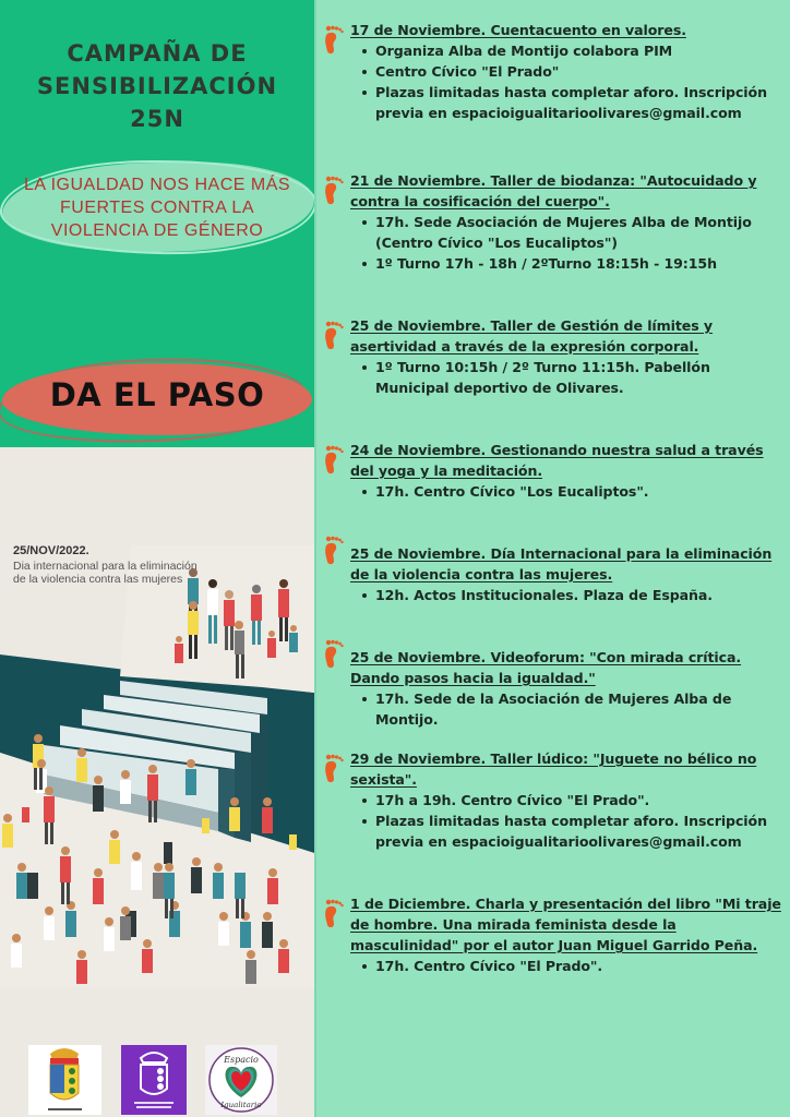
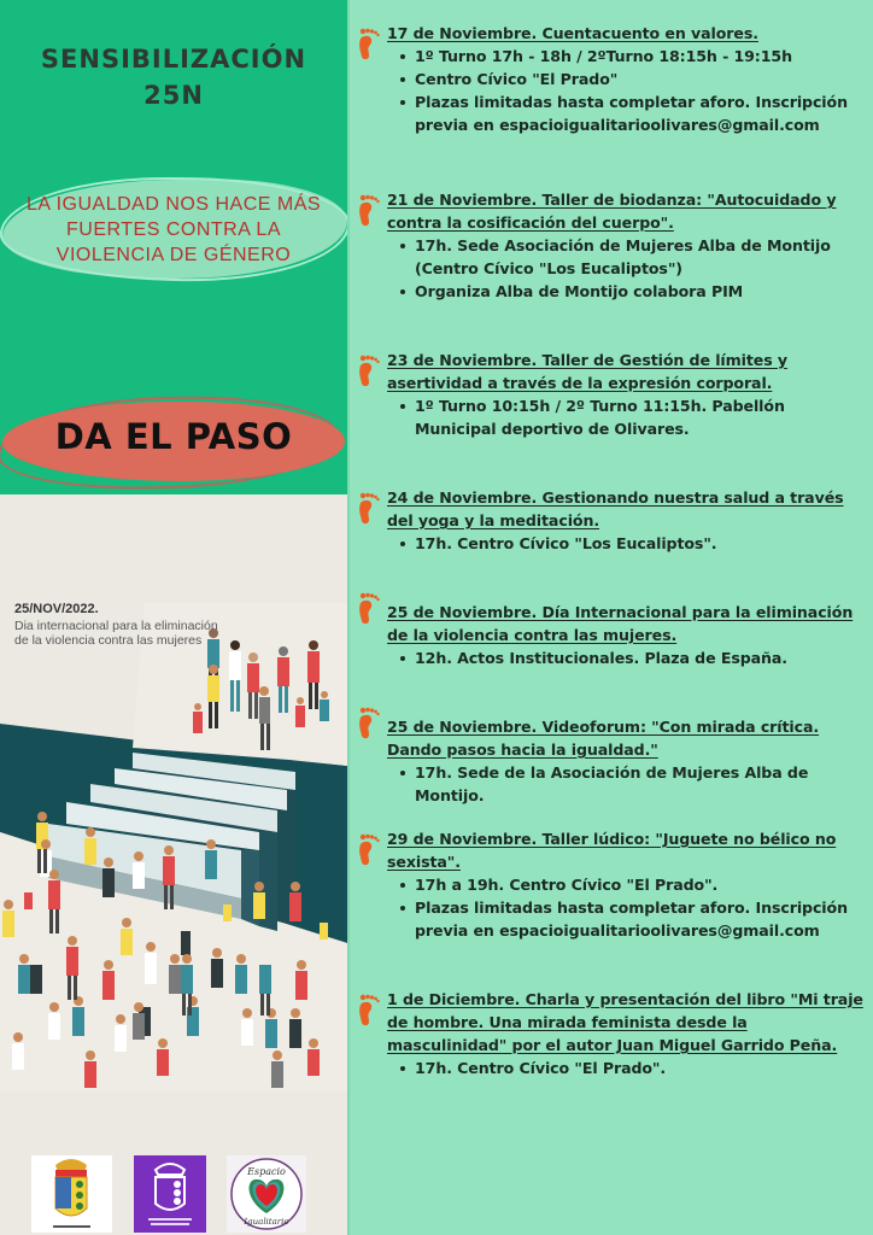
- CAMPAÑA DE
  SENSIBILIZACIÓN
  25N
  LA IGUALDAD NOS HACE MÁS
  FUERTES CONTRA LA
  VIOLENCIA DE GÉNERO
  DA EL PASO
  25/NOV/2022.
  Dia internacional para la eliminación de la violencia contra las mujeres
  Espacio
  Igualitario
  17 de Noviembre. Cuentacuento en valores.
- Organiza Alba de Montijo colabora PIM
+ 1º Turno 17h - 18h / 2ºTurno 18:15h - 19:15h
  Centro Cívico "El Prado"
  Plazas limitadas hasta completar aforo. Inscripción previa en espacioigualitarioolivares@gmail.com
  21 de Noviembre. Taller de biodanza: "Autocuidado y contra la cosificación del cuerpo".
  17h. Sede Asociación de Mujeres Alba de Montijo (Centro Cívico "Los Eucaliptos")
- 1º Turno 17h - 18h / 2ºTurno 18:15h - 19:15h
+ Organiza Alba de Montijo colabora PIM
- 25 de Noviembre. Taller de Gestión de límites y asertividad a través de la expresión corporal.
+ 23 de Noviembre. Taller de Gestión de límites y asertividad a través de la expresión corporal.
  1º Turno 10:15h / 2º Turno 11:15h. Pabellón Municipal deportivo de Olivares.
  24 de Noviembre. Gestionando nuestra salud a través del yoga y la meditación.
  17h. Centro Cívico "Los Eucaliptos".
  25 de Noviembre. Día Internacional para la eliminación de la violencia contra las mujeres.
  12h. Actos Institucionales. Plaza de España.
  25 de Noviembre. Videoforum: "Con mirada crítica. Dando pasos hacia la igualdad."
  17h. Sede de la Asociación de Mujeres Alba de Montijo.
  29 de Noviembre. Taller lúdico: "Juguete no bélico no sexista".
  17h a 19h. Centro Cívico "El Prado".
  Plazas limitadas hasta completar aforo. Inscripción previa en espacioigualitarioolivares@gmail.com
  1 de Diciembre. Charla y presentación del libro "Mi traje de hombre. Una mirada feminista desde la masculinidad" por el autor Juan Miguel Garrido Peña.
  17h. Centro Cívico "El Prado".
